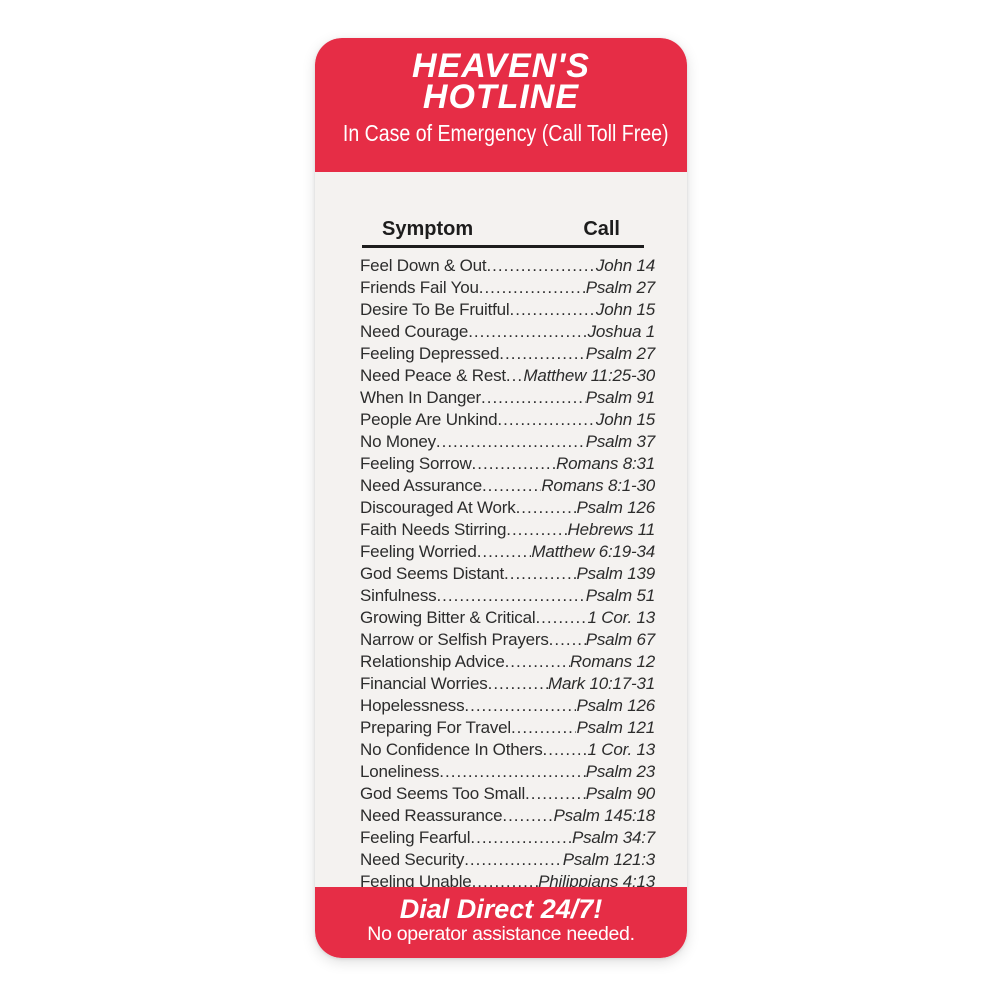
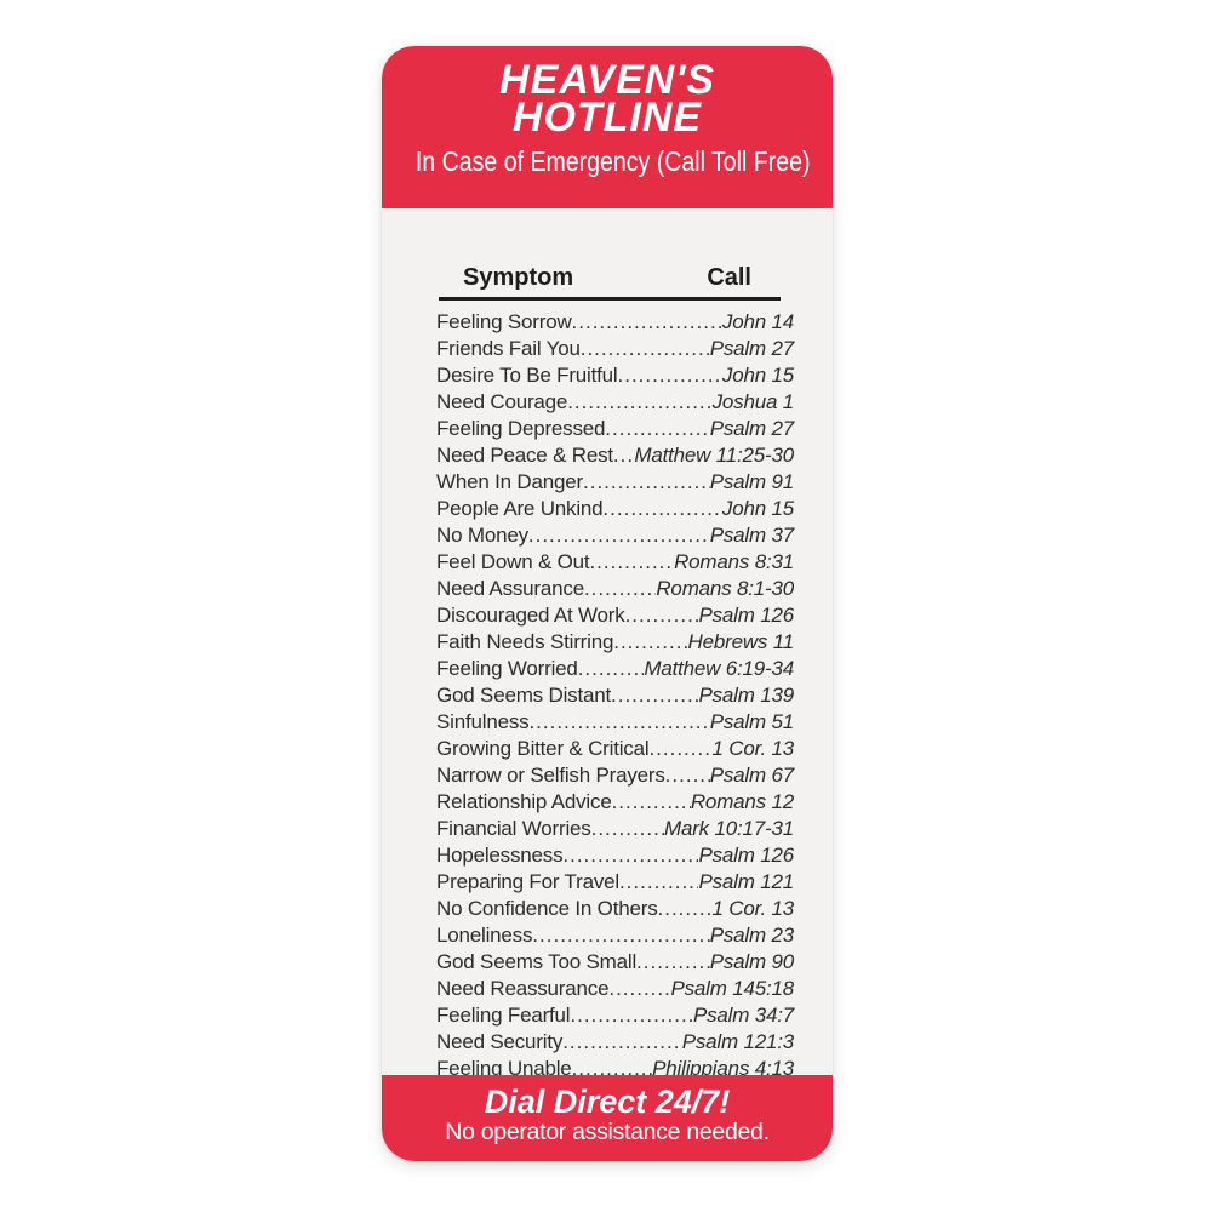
  HEAVEN'S
  HOTLINE
  In Case of Emergency (Call Toll Free)
  Symptom
  Call
- Feel Down & Out
+ Feeling Sorrow
  John 14
  Friends Fail You
  Psalm 27
  Desire To Be Fruitful
  John 15
  Need Courage
  Joshua 1
  Feeling Depressed
  Psalm 27
  Need Peace & Rest
  Matthew 11:25-30
  When In Danger
  Psalm 91
  People Are Unkind
  John 15
  No Money
  Psalm 37
- Feeling Sorrow
+ Feel Down & Out
  Romans 8:31
  Need Assurance
  Romans 8:1-30
  Discouraged At Work
  Psalm 126
  Faith Needs Stirring
  Hebrews 11
  Feeling Worried
  Matthew 6:19-34
  God Seems Distant
  Psalm 139
  Sinfulness
  Psalm 51
  Growing Bitter & Critical
  1 Cor. 13
  Narrow or Selfish Prayers
  Psalm 67
  Relationship Advice
  Romans 12
  Financial Worries
  Mark 10:17-31
  Hopelessness
  Psalm 126
  Preparing For Travel
  Psalm 121
  No Confidence In Others
  1 Cor. 13
  Loneliness
  Psalm 23
  God Seems Too Small
  Psalm 90
  Need Reassurance
  Psalm 145:18
  Feeling Fearful
  Psalm 34:7
  Need Security
  Psalm 121:3
  Feeling Unable
  Philippians 4:13
  Dial Direct 24/7!
  No operator assistance needed.
